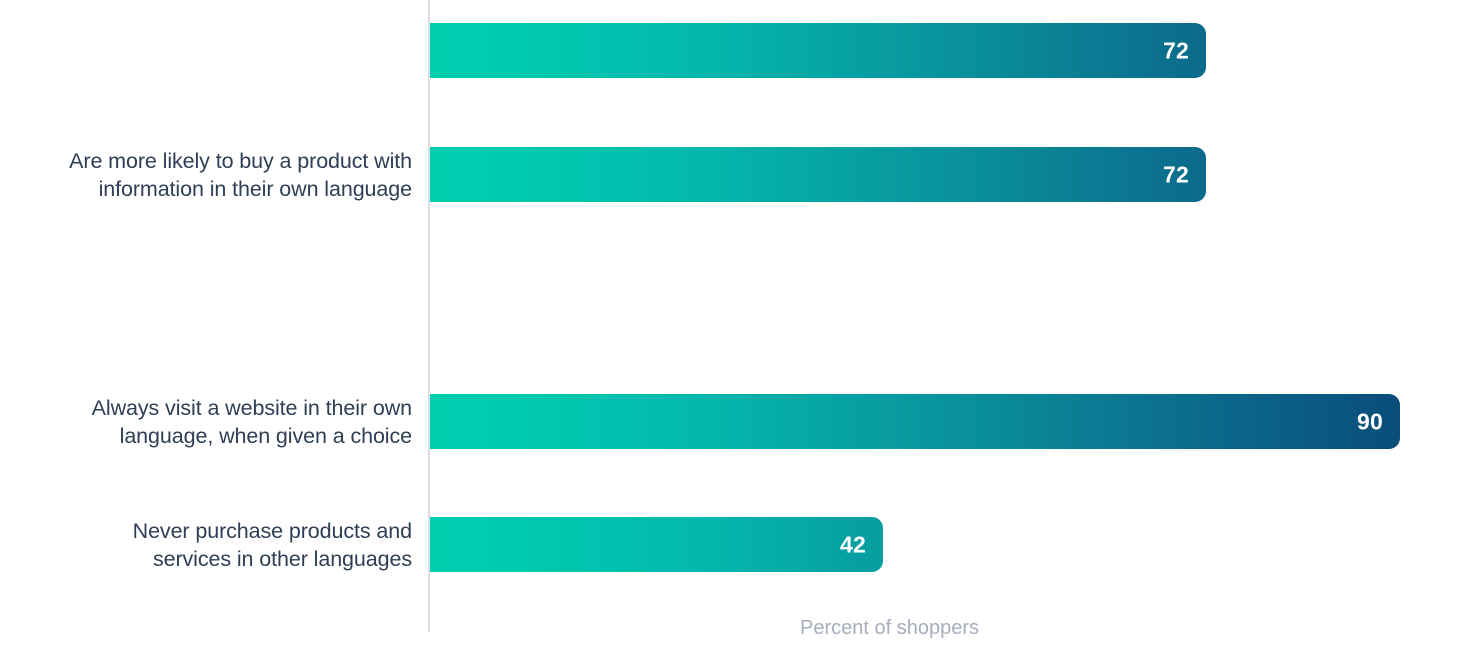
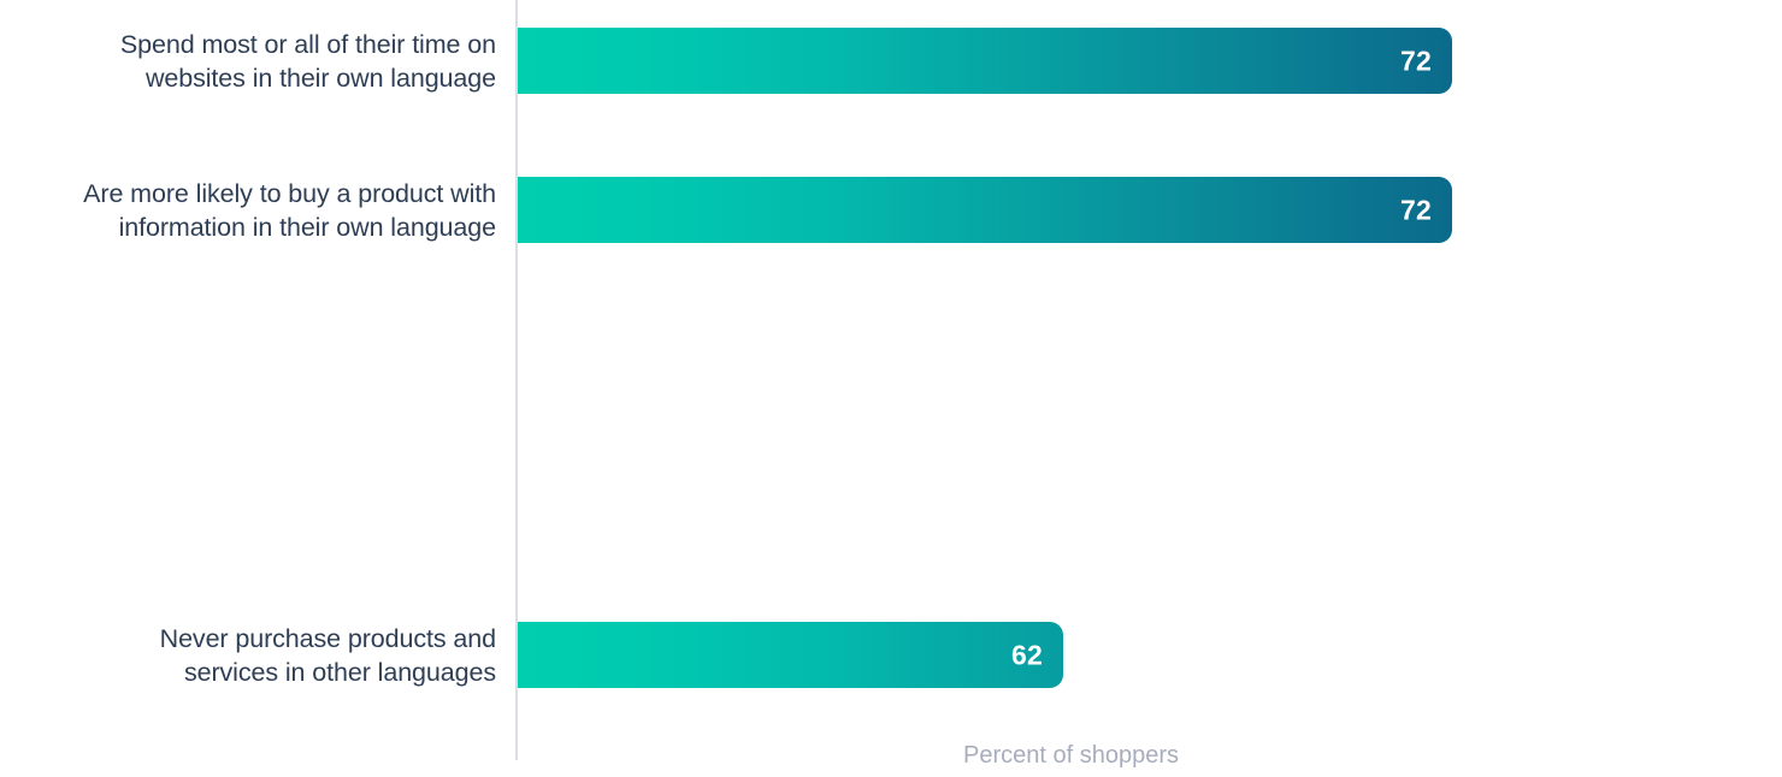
+ Spend most or all of their time on
+ websites in their own language
  72
  Are more likely to buy a product with
  information in their own language
  72
- Always visit a website in their own
- language, when given a choice
- 90
  Never purchase products and
  services in other languages
- 42
+ 62
  Percent of shoppers
